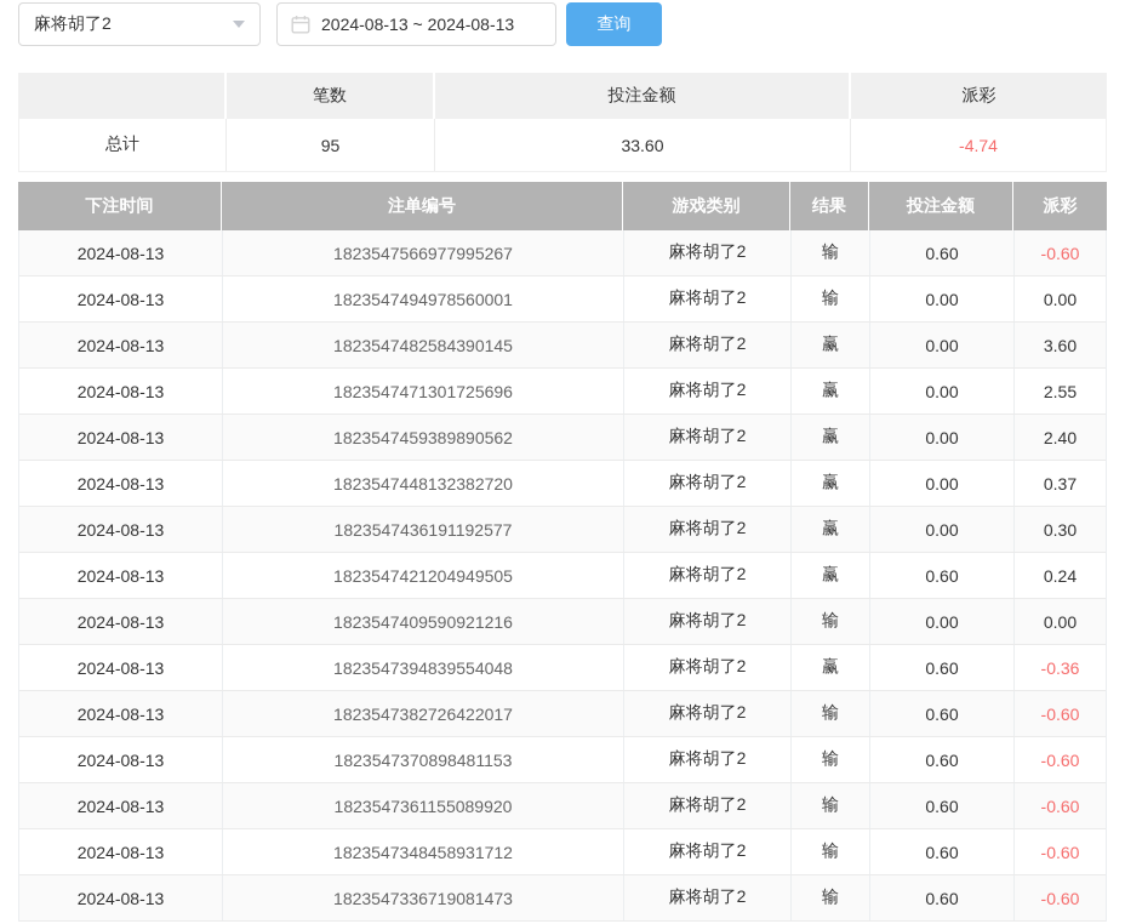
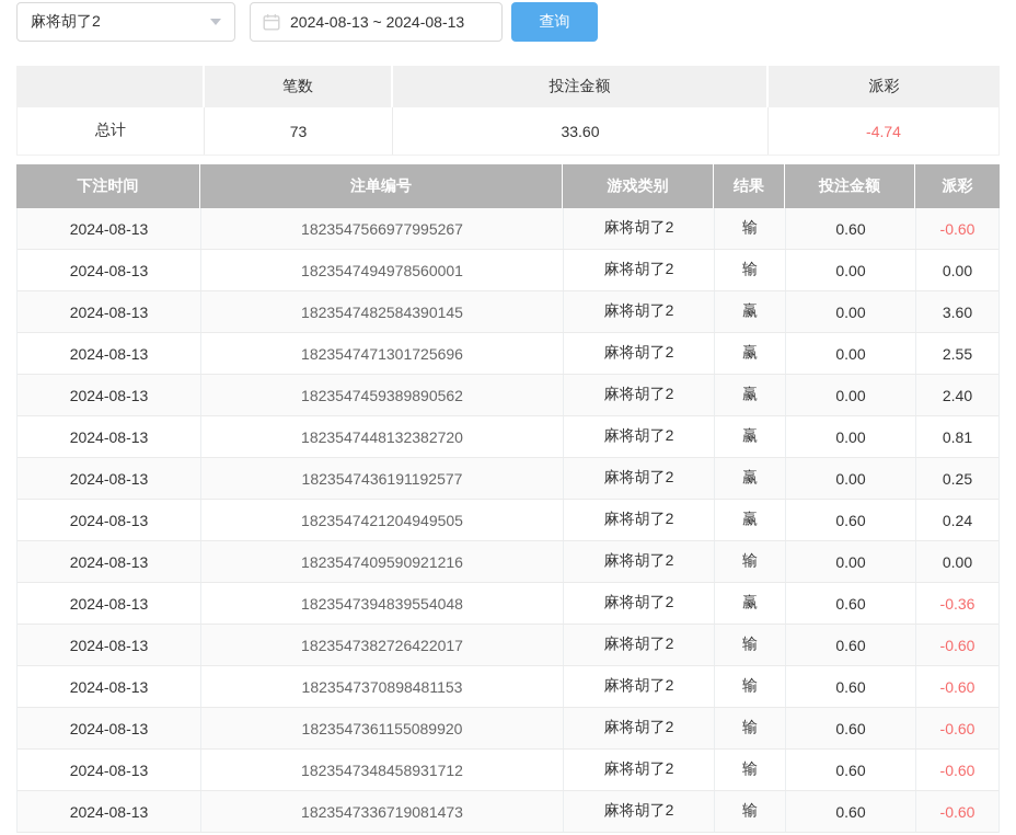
  麻将胡了2
  2024-08-13 ~ 2024-08-13
  查询
  笔数
  投注金额
  派彩
  总计
- 95
+ 73
  33.60
  -4.74
  下注时间
  注单编号
  游戏类别
  结果
  投注金额
  派彩
  2024-08-13
  1823547566977995267
  麻将胡了2
  输
  0.60
  -0.60
  2024-08-13
  1823547494978560001
  麻将胡了2
  输
  0.00
  0.00
  2024-08-13
  1823547482584390145
  麻将胡了2
  赢
  0.00
  3.60
  2024-08-13
  1823547471301725696
  麻将胡了2
  赢
  0.00
  2.55
  2024-08-13
  1823547459389890562
  麻将胡了2
  赢
  0.00
  2.40
  2024-08-13
  1823547448132382720
  麻将胡了2
  赢
  0.00
- 0.37
+ 0.81
  2024-08-13
  1823547436191192577
  麻将胡了2
  赢
  0.00
- 0.30
+ 0.25
  2024-08-13
  1823547421204949505
  麻将胡了2
  赢
  0.60
  0.24
  2024-08-13
  1823547409590921216
  麻将胡了2
  输
  0.00
  0.00
  2024-08-13
  1823547394839554048
  麻将胡了2
  赢
  0.60
  -0.36
  2024-08-13
  1823547382726422017
  麻将胡了2
  输
  0.60
  -0.60
  2024-08-13
  1823547370898481153
  麻将胡了2
  输
  0.60
  -0.60
  2024-08-13
  1823547361155089920
  麻将胡了2
  输
  0.60
  -0.60
  2024-08-13
  1823547348458931712
  麻将胡了2
  输
  0.60
  -0.60
  2024-08-13
  1823547336719081473
  麻将胡了2
  输
  0.60
  -0.60
